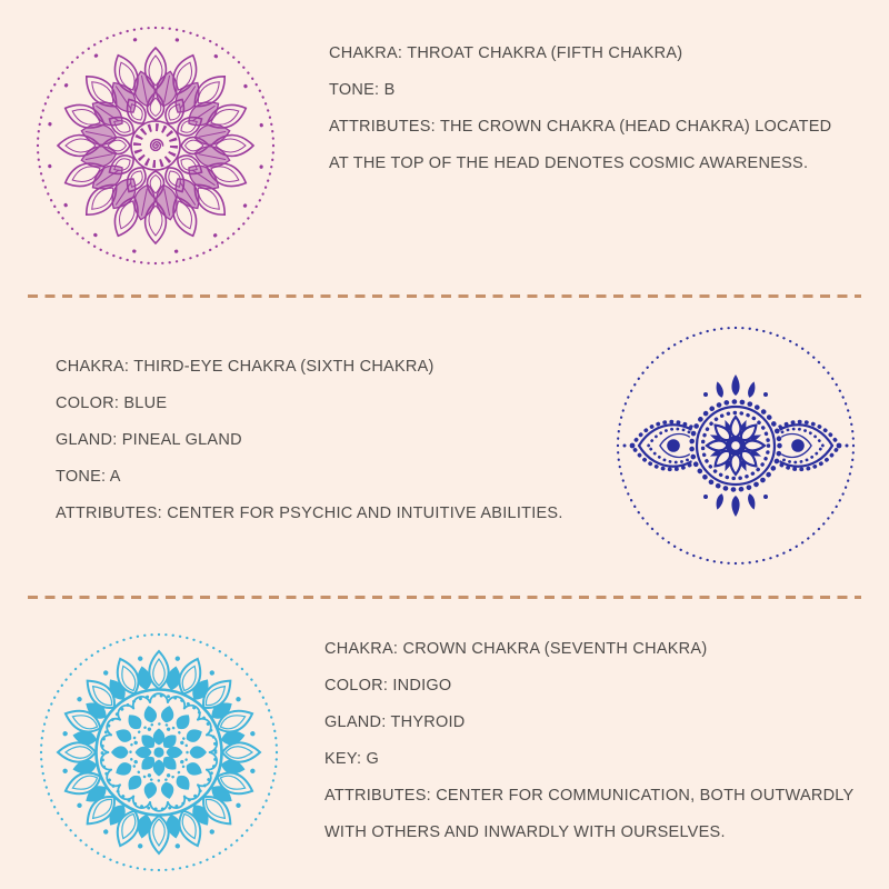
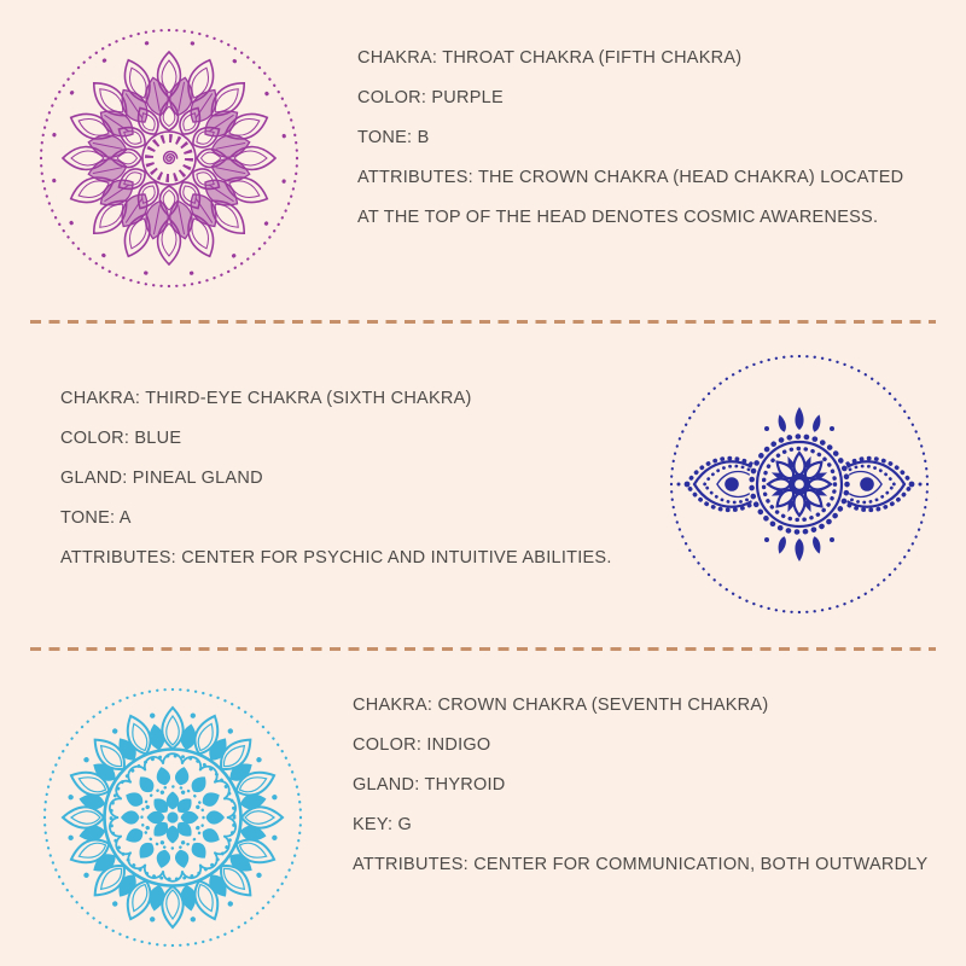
  CHAKRA: THROAT CHAKRA (FIFTH CHAKRA)
+ COLOR: PURPLE
  TONE: B
  ATTRIBUTES: THE CROWN CHAKRA (HEAD CHAKRA) LOCATED
  AT THE TOP OF THE HEAD DENOTES COSMIC AWARENESS.
  CHAKRA: THIRD-EYE CHAKRA (SIXTH CHAKRA)
  COLOR: BLUE
  GLAND: PINEAL GLAND
  TONE: A
  ATTRIBUTES: CENTER FOR PSYCHIC AND INTUITIVE ABILITIES.
  CHAKRA: CROWN CHAKRA (SEVENTH CHAKRA)
  COLOR: INDIGO
  GLAND: THYROID
  KEY: G
  ATTRIBUTES: CENTER FOR COMMUNICATION, BOTH OUTWARDLY
- WITH OTHERS AND INWARDLY WITH OURSELVES.
